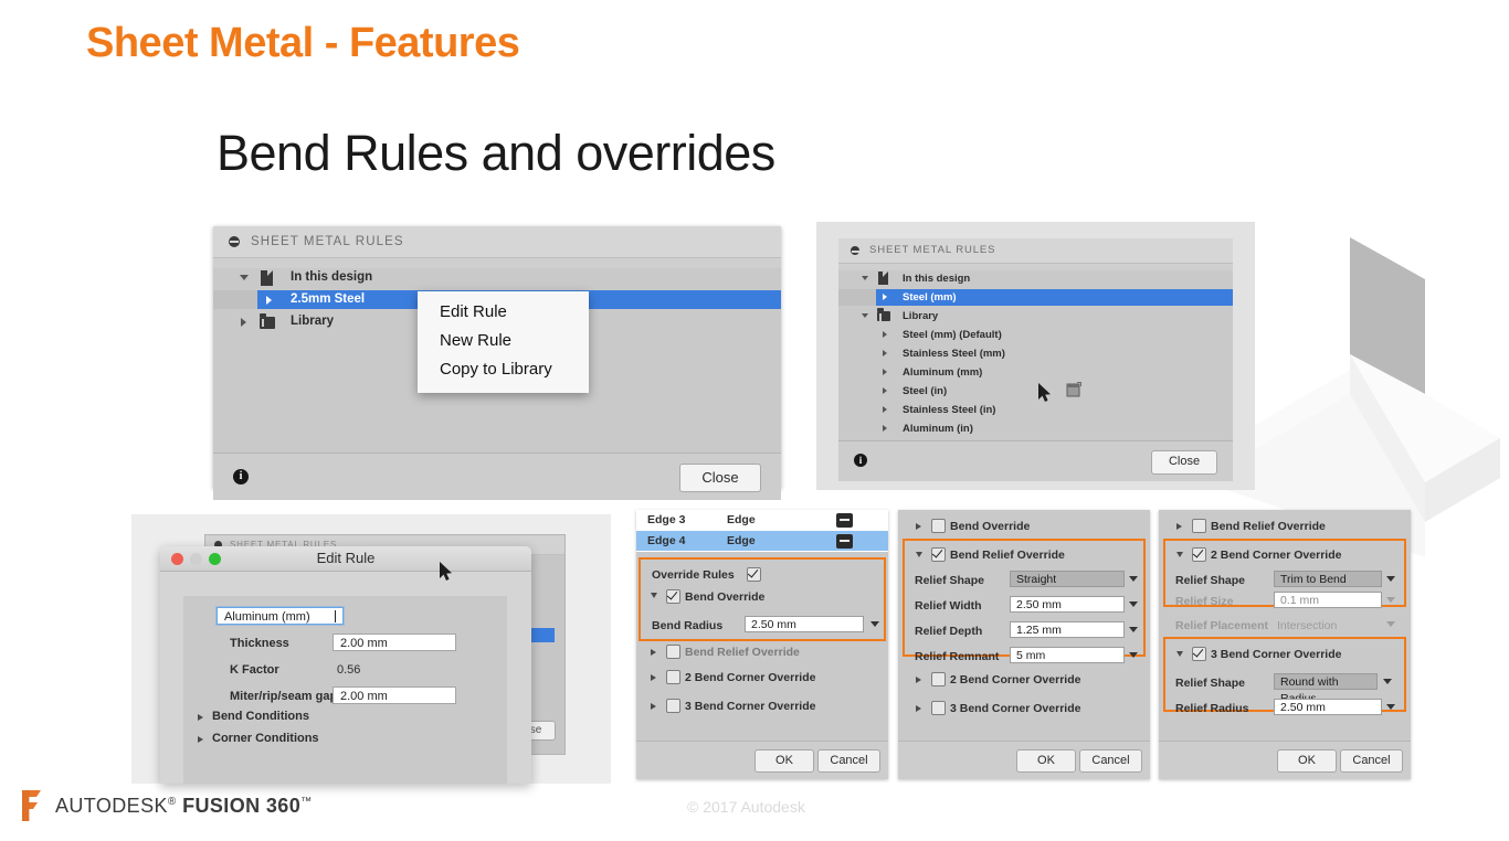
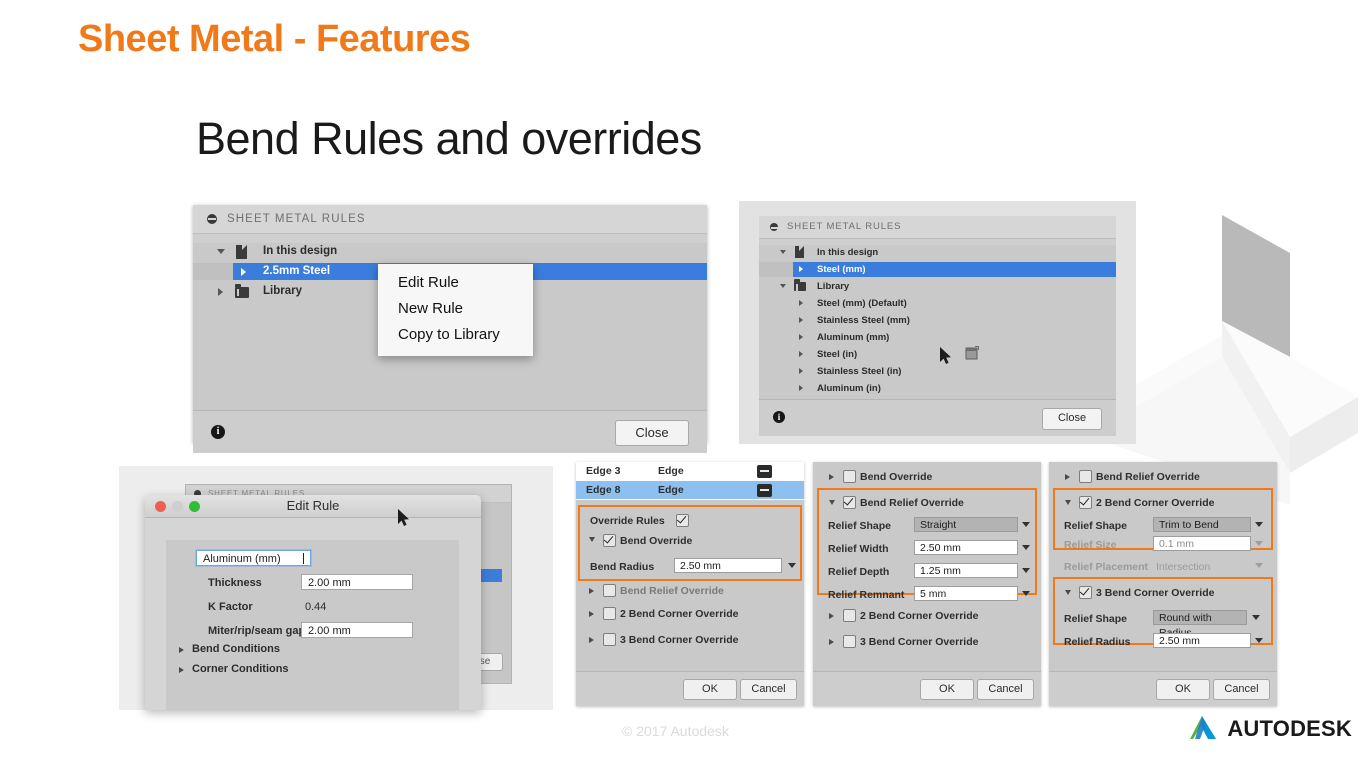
  Sheet Metal - Features
  Bend Rules and overrides
  SHEET METAL RULES
  In this design
  2.5mm Steel
  Library
  i
  Close
  Edit Rule
  New Rule
  Copy to Library
  SHEET METAL RULES
  In this design
  Steel (mm)
  Library
  Steel (mm) (Default)
  Stainless Steel (mm)
  Aluminum (mm)
  Steel (in)
  Stainless Steel (in)
  Aluminum (in)
  i
  Close
  SHEET METAL RULES
  se
  Edit Rule
  Aluminum (mm)
  Thickness
  2.00 mm
  K Factor
- 0.56
+ 0.44
  Miter/rip/seam ga
  2.00 mm
  Bend Conditions
  Corner Conditions
  Edge 3
  Edge
- Edge 4
+ Edge 8
  Edge
  Override Rules
  Bend Override
  Bend Radius
  2.50 mm
  Bend Relief Override
  2 Bend Corner Override
  3 Bend Corner Override
  OK
  Cancel
  Bend Override
  Bend Relief Override
  Relief Shape
  Straight
  Relief Width
  2.50 mm
  Relief Depth
  1.25 mm
  Relief Remnant
  5 mm
  2 Bend Corner Override
  3 Bend Corner Override
  OK
  Cancel
  Bend Relief Override
  2 Bend Corner Override
  Relief Shape
  Trim to Bend
  Relief Size
  0.1 mm
  Relief Placement
  Intersection
  3 Bend Corner Override
  Relief Shape
  Relief Radius
  2.50 mm
  OK
  Cancel
- AUTODESK® FUSION 360™
  © 2017 Autodesk
+ AUTODESK
